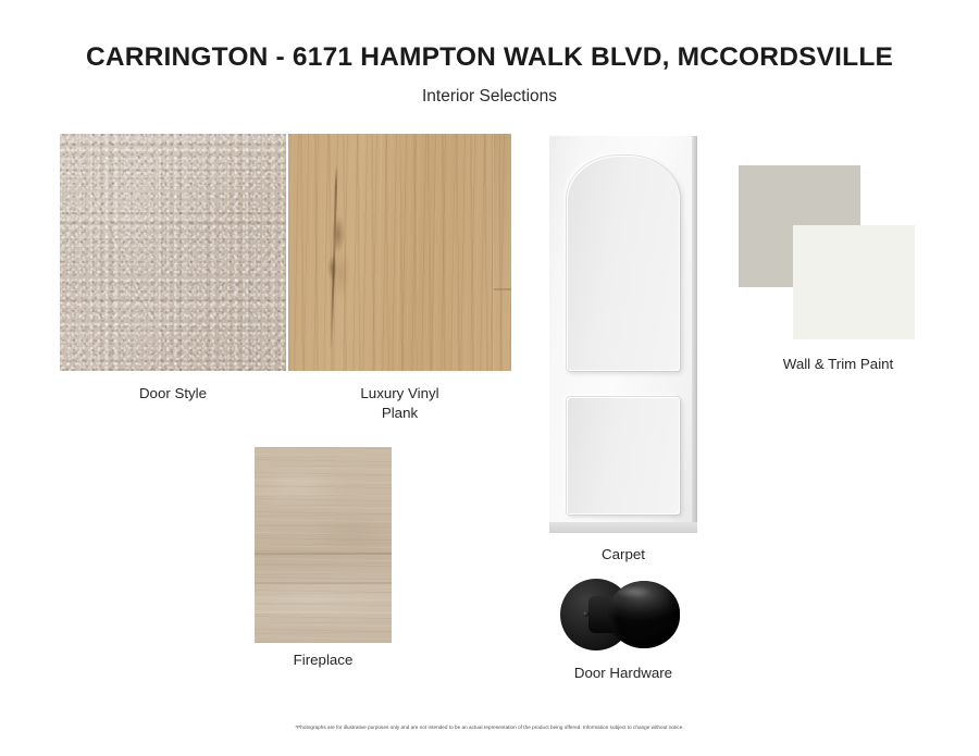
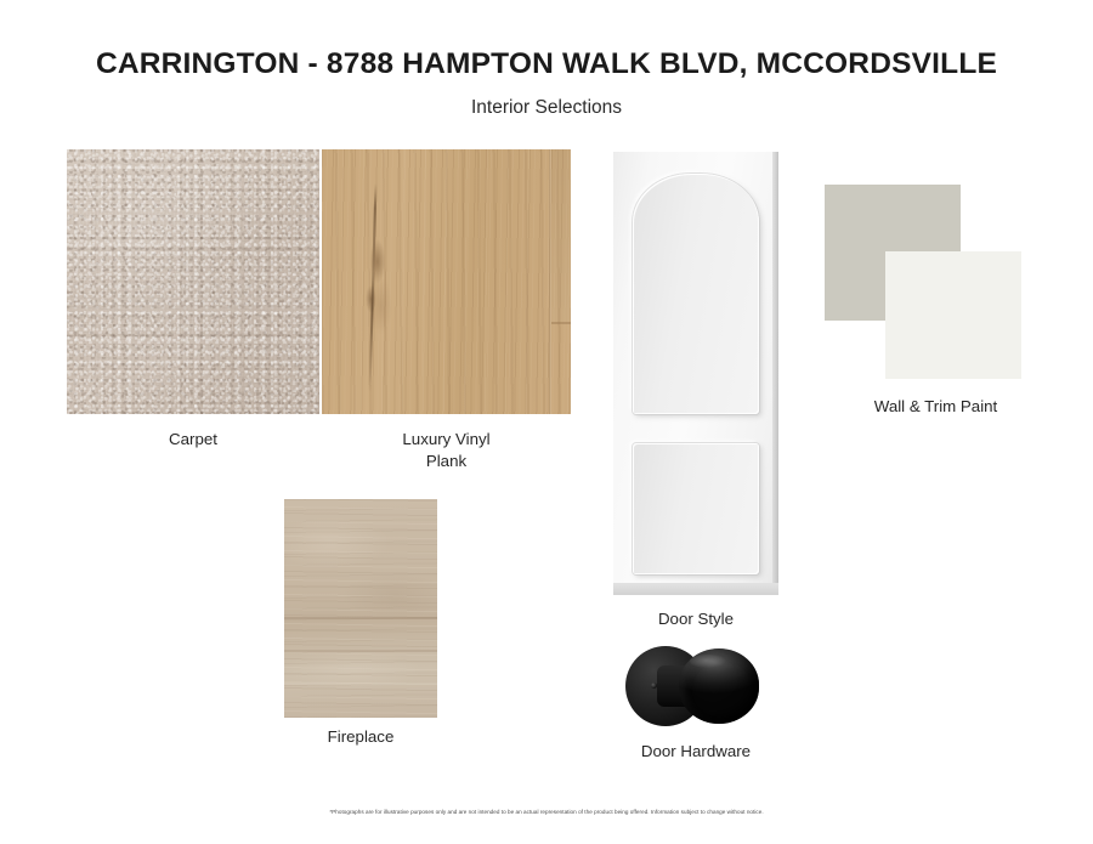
- CARRINGTON - 6171 HAMPTON WALK BLVD, MCCORDSVILLE
+ CARRINGTON - 8788 HAMPTON WALK BLVD, MCCORDSVILLE
  Interior Selections
- Door Style
+ Carpet
  Luxury Vinyl
  Plank
  Fireplace
- Carpet
+ Door Style
  Door Hardware
  Wall & Trim Paint
